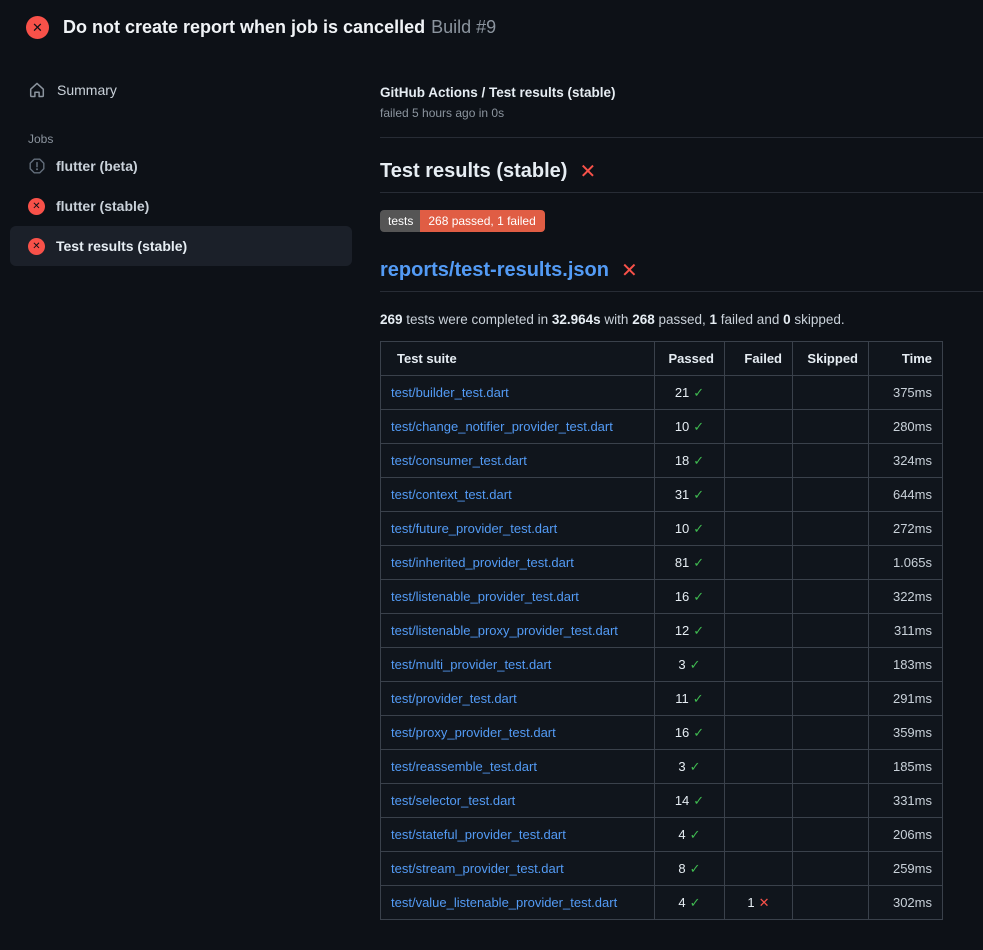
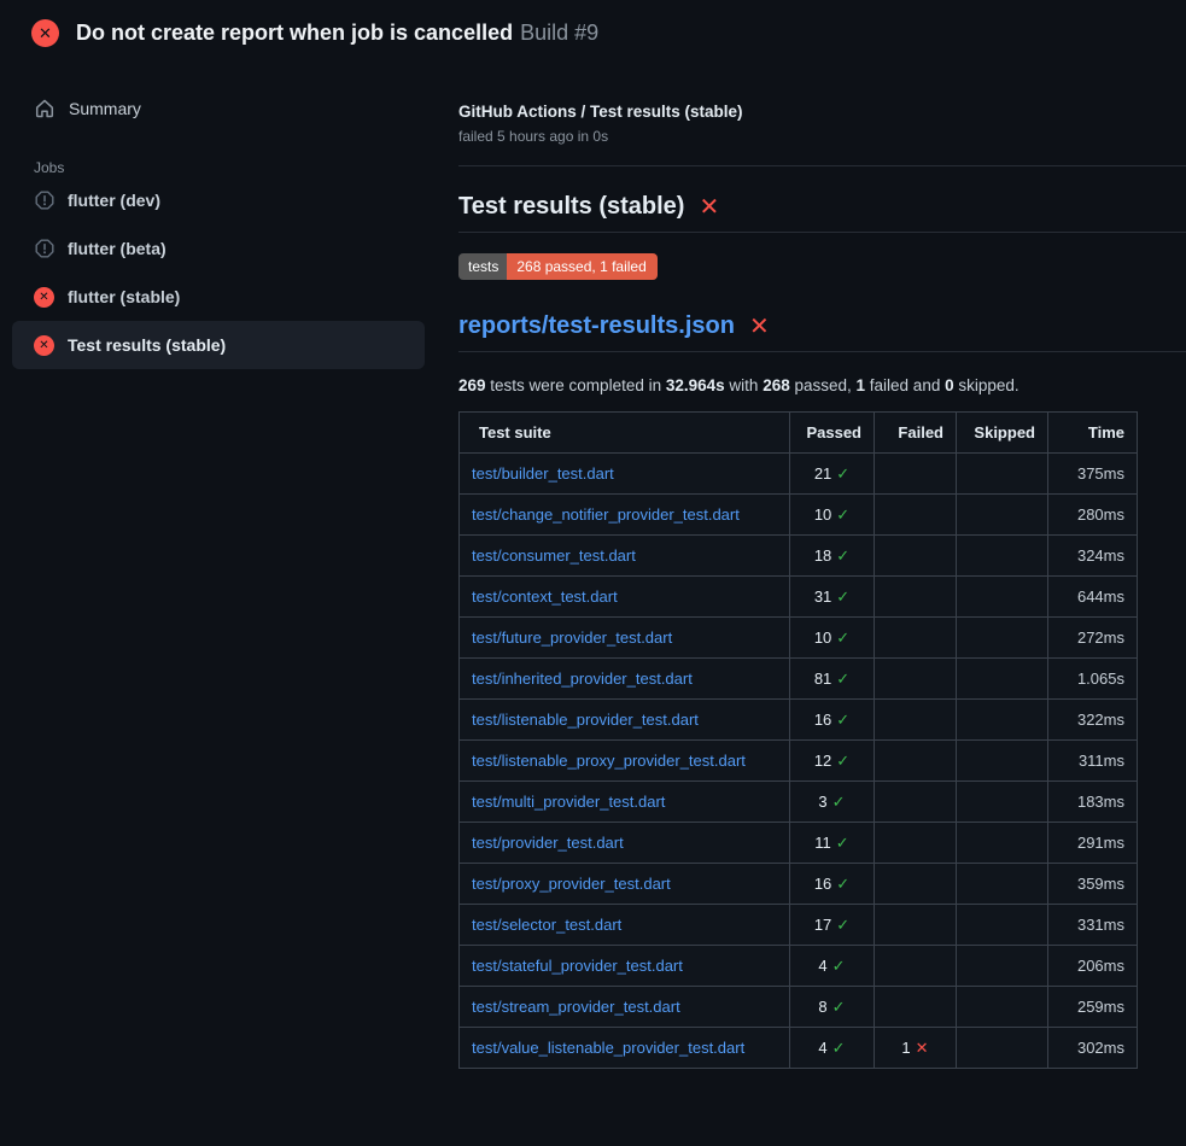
  ✕
  Do not create report when job is cancelled Build #9
  Summary
  Jobs
+ flutter (dev)
  flutter (beta)
  ✕
  flutter (stable)
  ✕
  Test results (stable)
  GitHub Actions / Test results (stable)
  failed 5 hours ago in 0s
  Test results (stable)
  ✕
  tests
  268 passed, 1 failed
  reports/test-results.json
  ✕
  269 tests were completed in 32.964s with 268 passed, 1 failed and 0 skipped.
  Test suite	Passed	Failed	Skipped	Time
  test/builder_test.dart	21 ✓			375ms
  test/change_notifier_provider_test.dart	10 ✓			280ms
  test/consumer_test.dart	18 ✓			324ms
  test/context_test.dart	31 ✓			644ms
  test/future_provider_test.dart	10 ✓			272ms
  test/inherited_provider_test.dart	81 ✓			1.065s
  test/listenable_provider_test.dart	16 ✓			322ms
  test/listenable_proxy_provider_test.dart	12 ✓			311ms
  test/multi_provider_test.dart	3 ✓			183ms
  test/provider_test.dart	11 ✓			291ms
  test/proxy_provider_test.dart	16 ✓			359ms
- test/reassemble_test.dart	3 ✓			185ms
- test/selector_test.dart	14 ✓			331ms
+ test/selector_test.dart	17 ✓			331ms
  test/stateful_provider_test.dart	4 ✓			206ms
  test/stream_provider_test.dart	8 ✓			259ms
  test/value_listenable_provider_test.dart	4 ✓	1 ✕		302ms
